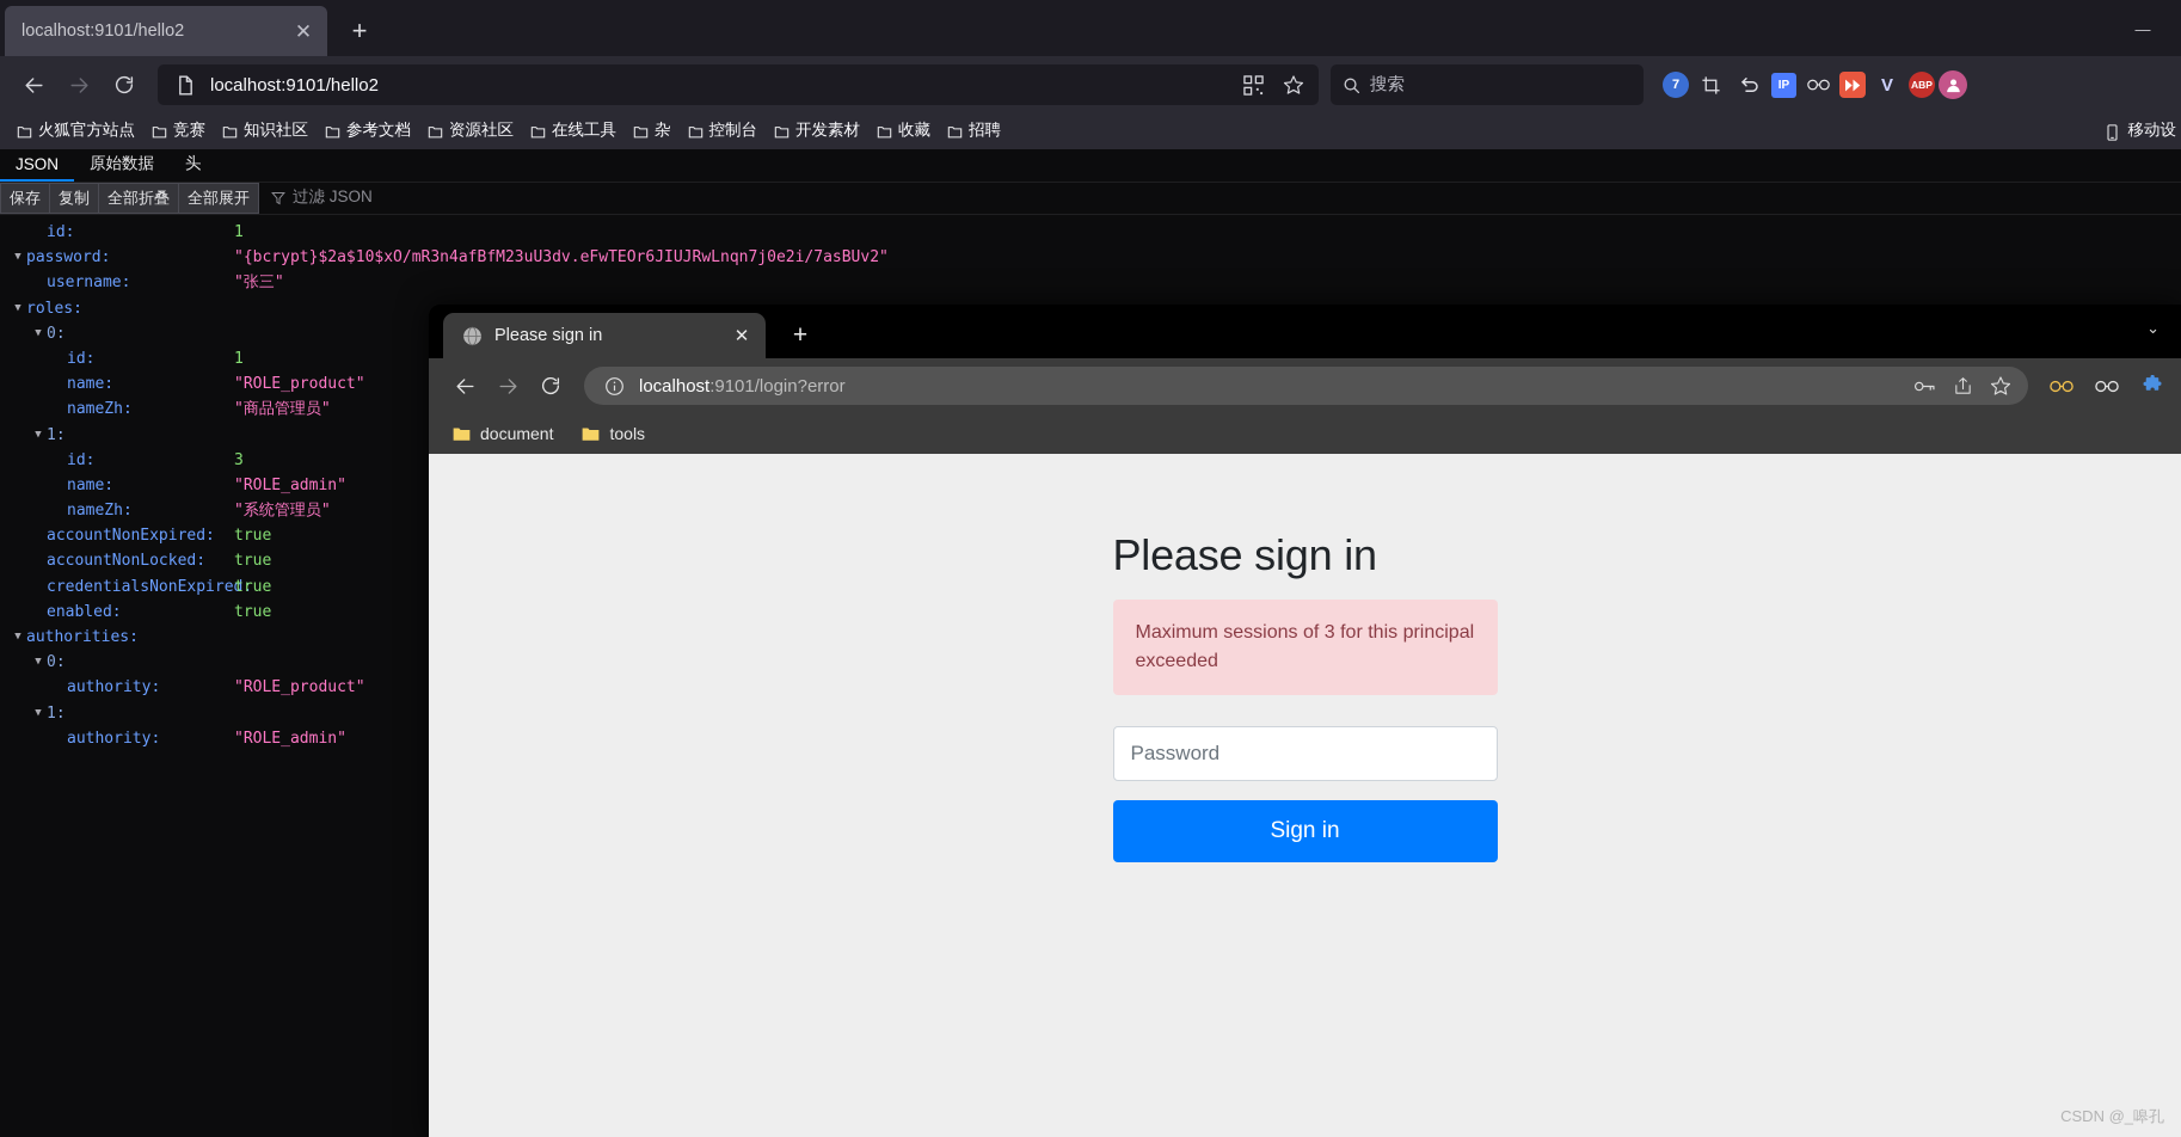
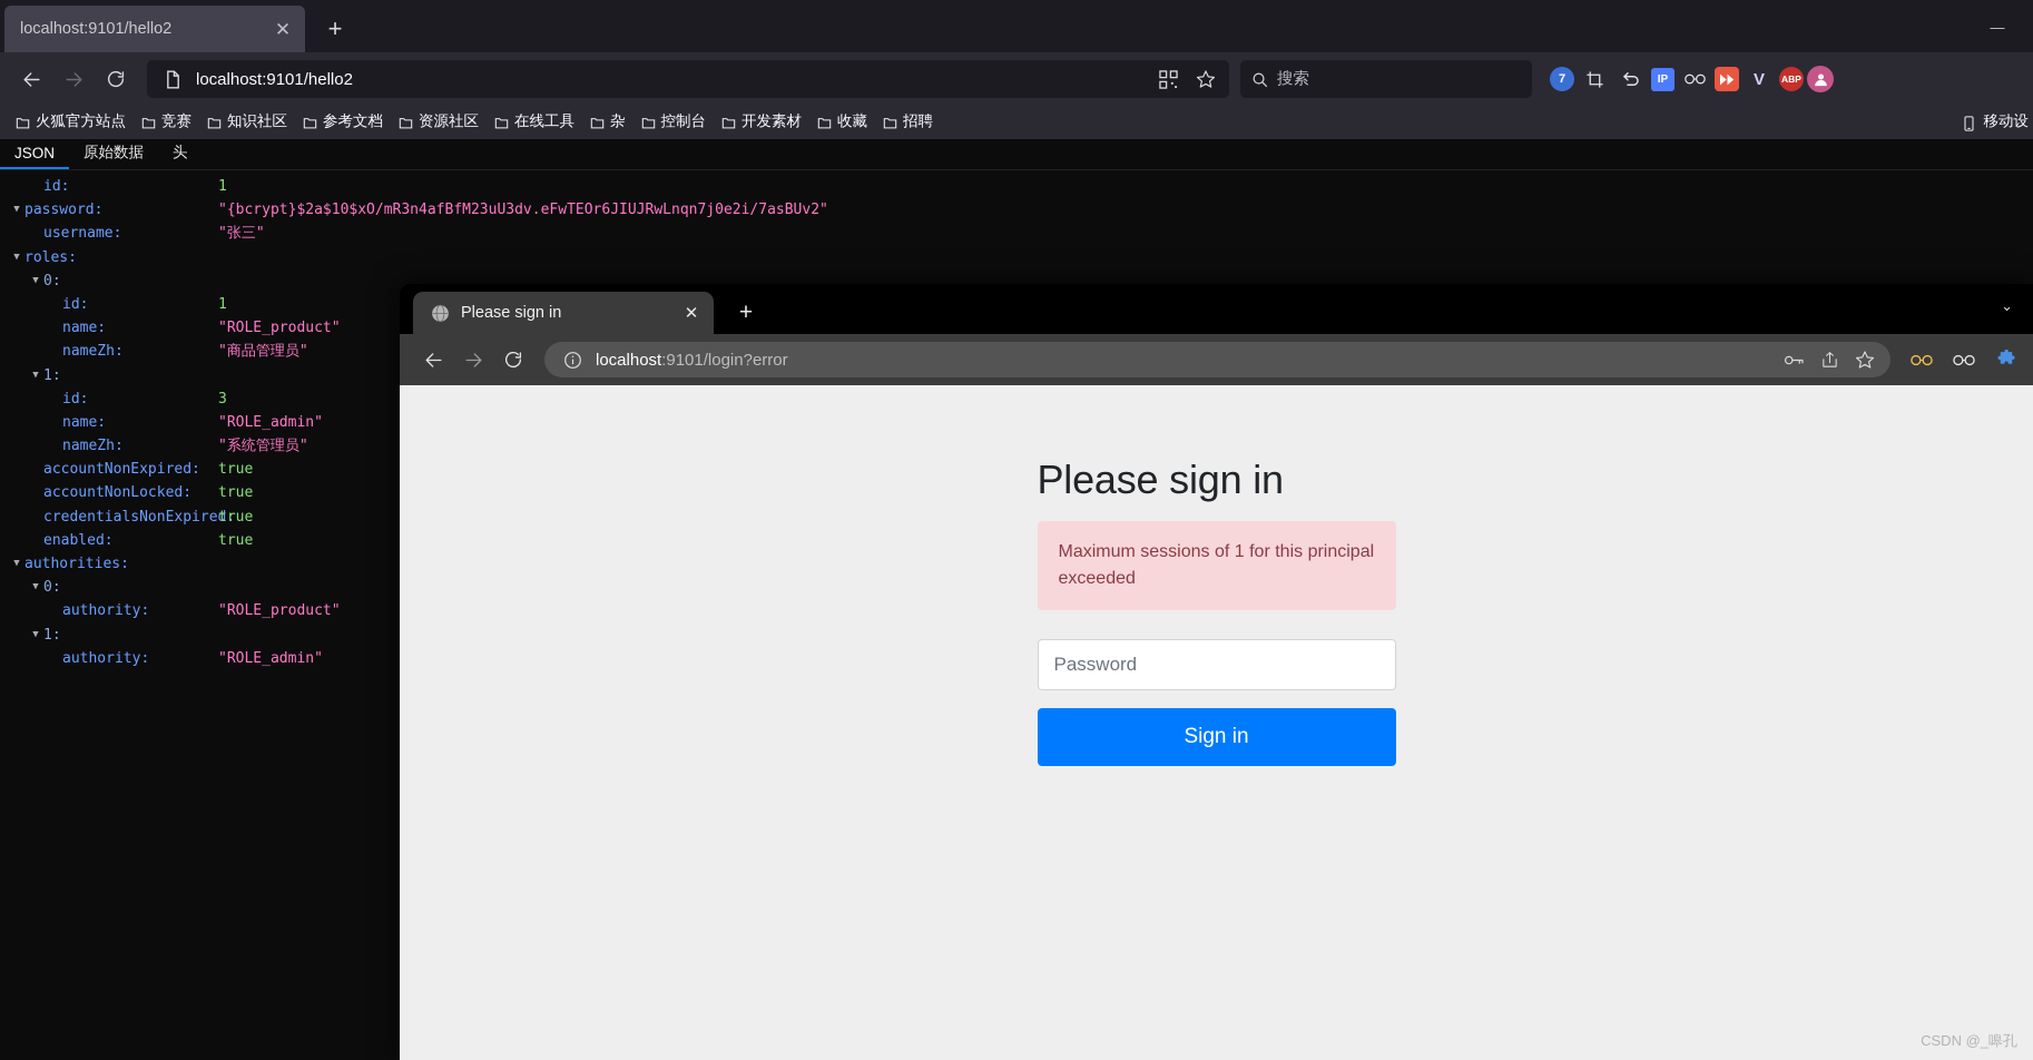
  localhost:9101/hello2
  ✕
  +
  —
  localhost:9101/hello2
  搜索
  7
  IP
  V
  ABP
  火狐官方站点
  竞赛
  知识社区
  参考文档
  资源社区
  在线工具
  杂
  控制台
  开发素材
  收藏
  招聘
  移动设
  JSON
  原始数据
  头
- 保存
- 复制
- 全部折叠
- 全部展开
- 过滤 JSON
  id:
  1
  ▼
  password:
  "{bcrypt}$2a$10$xO/mR3n4afBfM23uU3dv.eFwTEOr6JIUJRwLnqn7j0e2i/7asBUv2"
  username:
  "张三"
  ▼
  roles:
  ▼
  0:
  id:
  1
  name:
  "ROLE_product"
  nameZh:
  "商品管理员"
  ▼
  1:
  id:
  3
  name:
  "ROLE_admin"
  nameZh:
  "系统管理员"
  accountNonExpired:
  true
  accountNonLocked:
  true
  credentialsNonExpired:
  true
  enabled:
  true
  ▼
  authorities:
  ▼
  0:
  authority:
  "ROLE_product"
  ▼
  1:
  authority:
  "ROLE_admin"
  Please sign in
  ✕
  +
  ⌄
  localhost:9101/login?error
- document
- tools
  Please sign in
- Maximum sessions of 3 for this principal exceeded
+ Maximum sessions of 1 for this principal exceeded
  Password
  Sign in
  CSDN @_嗥孔
